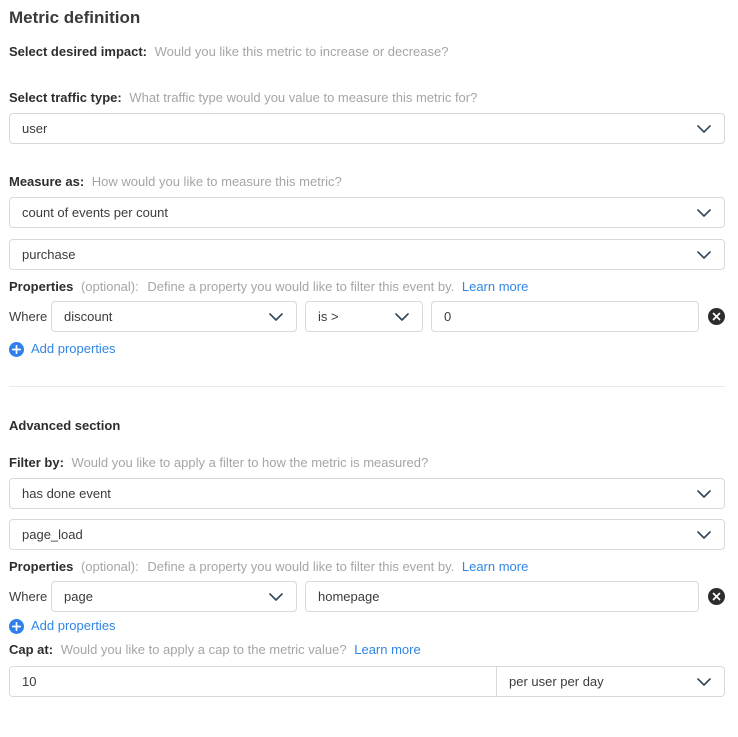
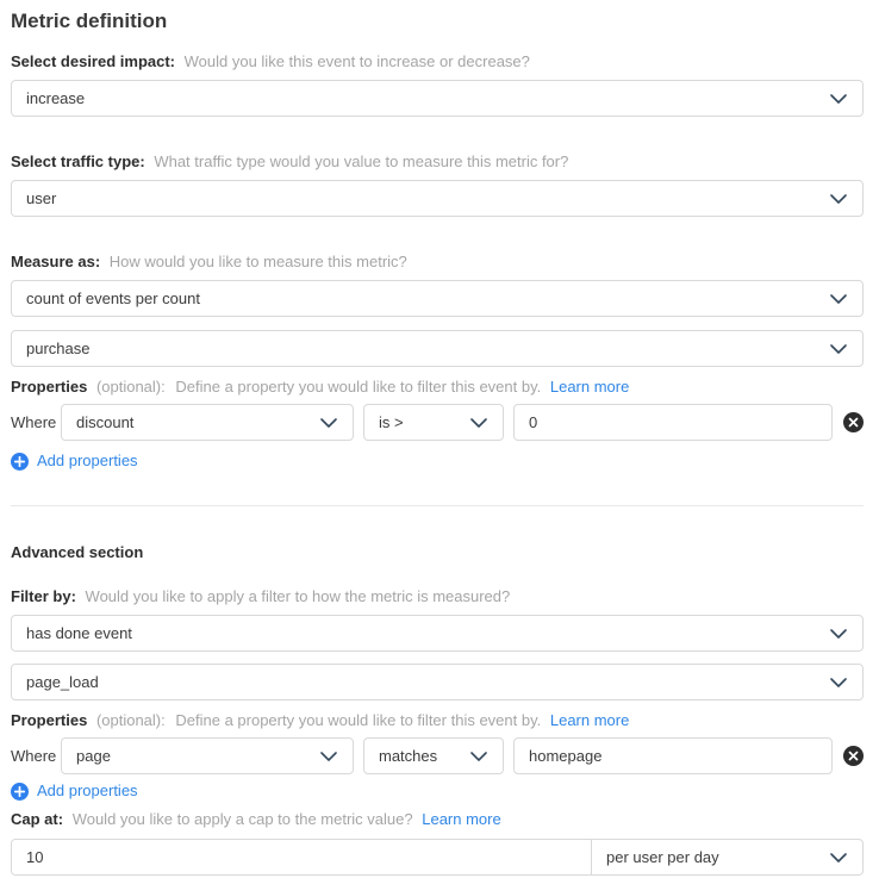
  Metric definition
- Select desired impact: Would you like this metric to increase or decrease?
+ Select desired impact: Would you like this event to increase or decrease?
+ increase
  Select traffic type: What traffic type would you value to measure this metric for?
  user
  Measure as: How would you like to measure this metric?
  count of events per count
  purchase
  Properties (optional): Define a property you would like to filter this event by. Learn more
  Where
  discount
  is >
  0
  Add properties
  Advanced section
  Filter by: Would you like to apply a filter to how the metric is measured?
  has done event
  page_load
  Properties (optional): Define a property you would like to filter this event by. Learn more
  Where
  page
+ matches
  homepage
  Add properties
  Cap at: Would you like to apply a cap to the metric value? Learn more
  10
  per user per day
